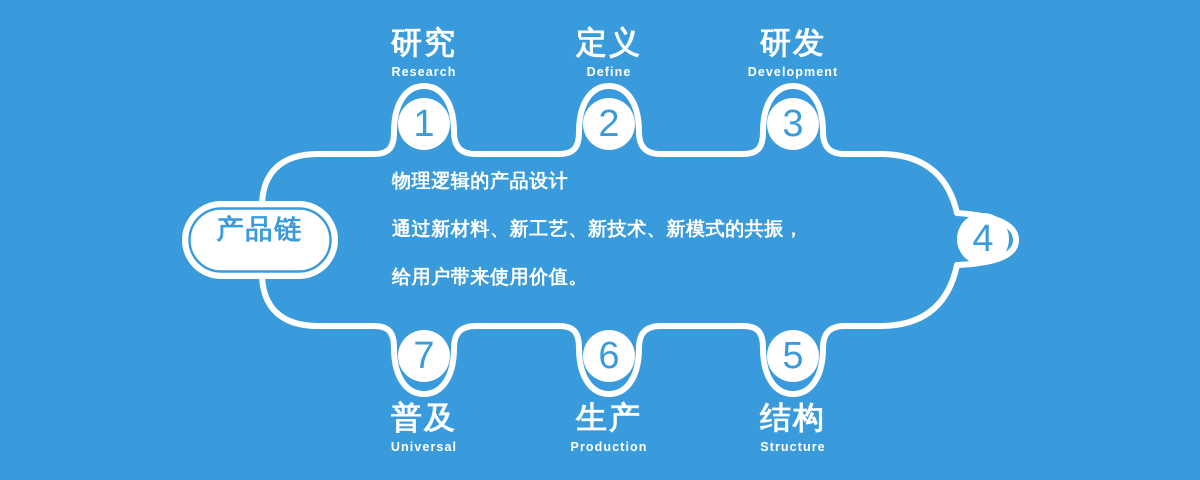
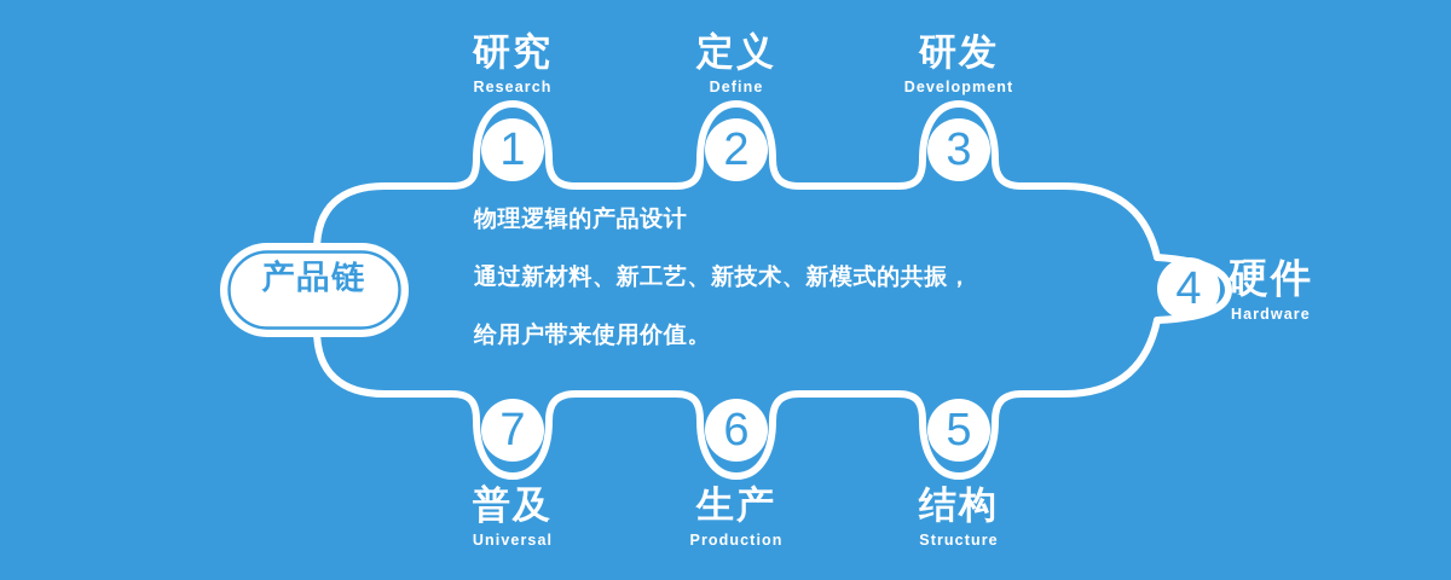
  产品链
  研究
  Research
  定义
  Define
  研发
  Development
+ 硬件
+ Hardware
  普及
  Universal
  生产
  Production
  结构
  Structure
  物理逻辑的产品设计
  通过新材料、新工艺、新技术、新模式的共振，
  给用户带来使用价值。
